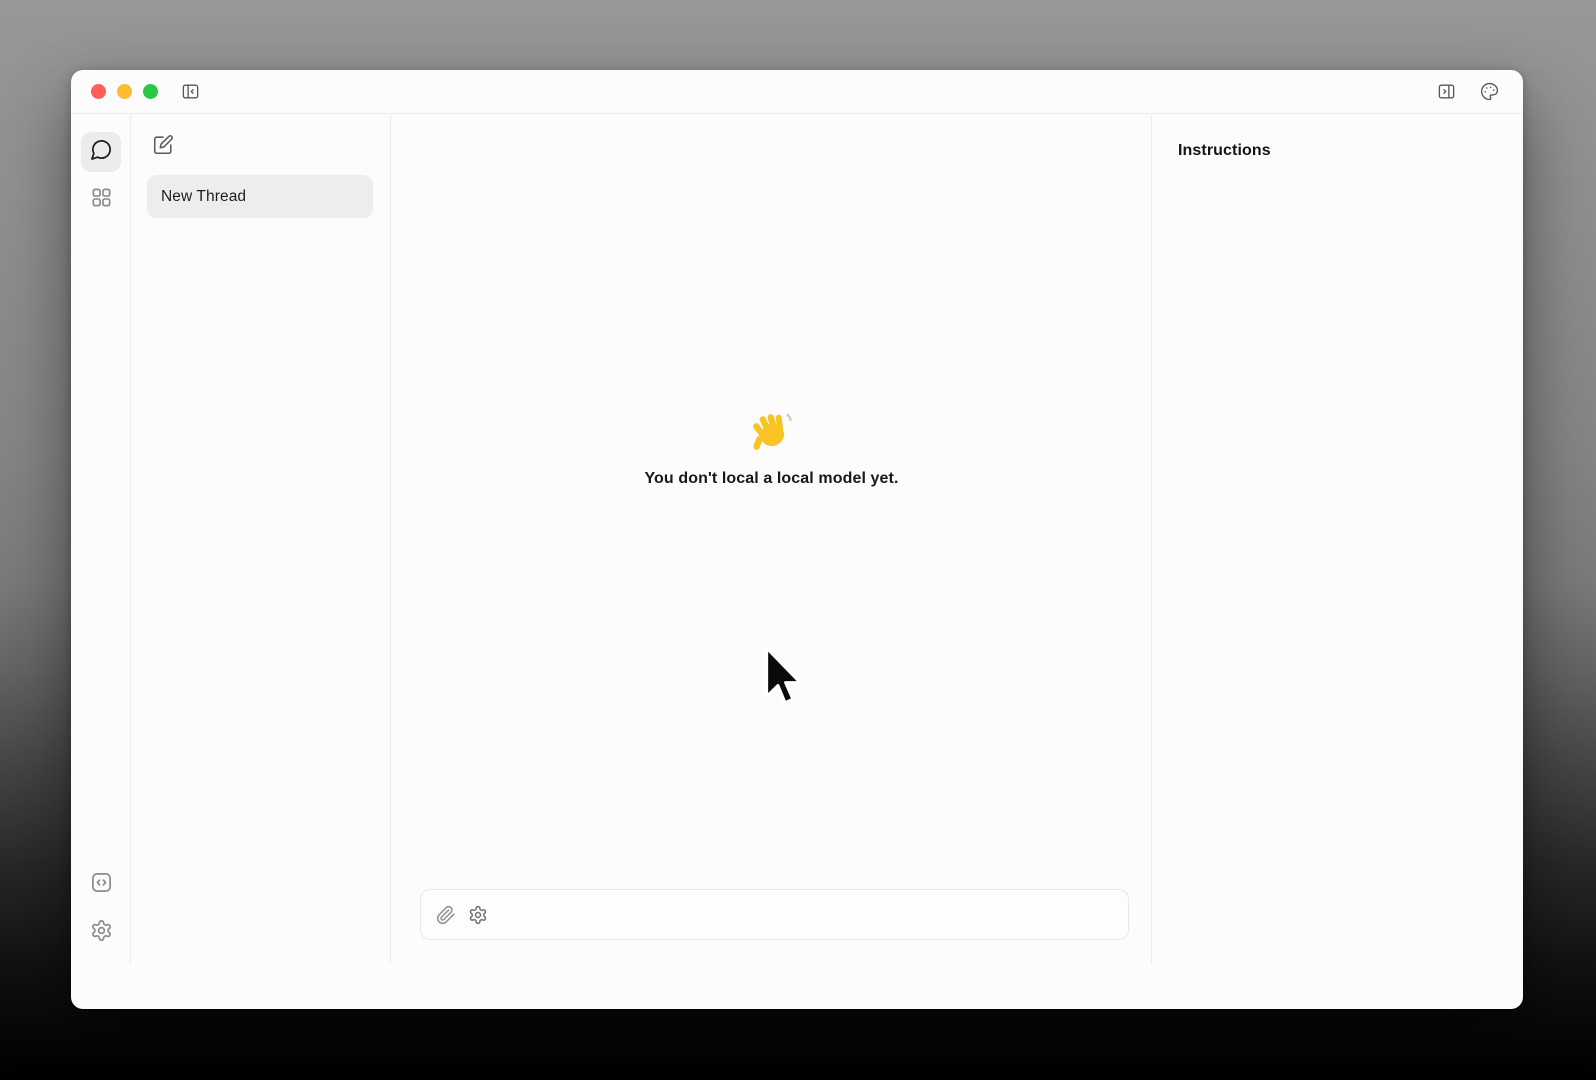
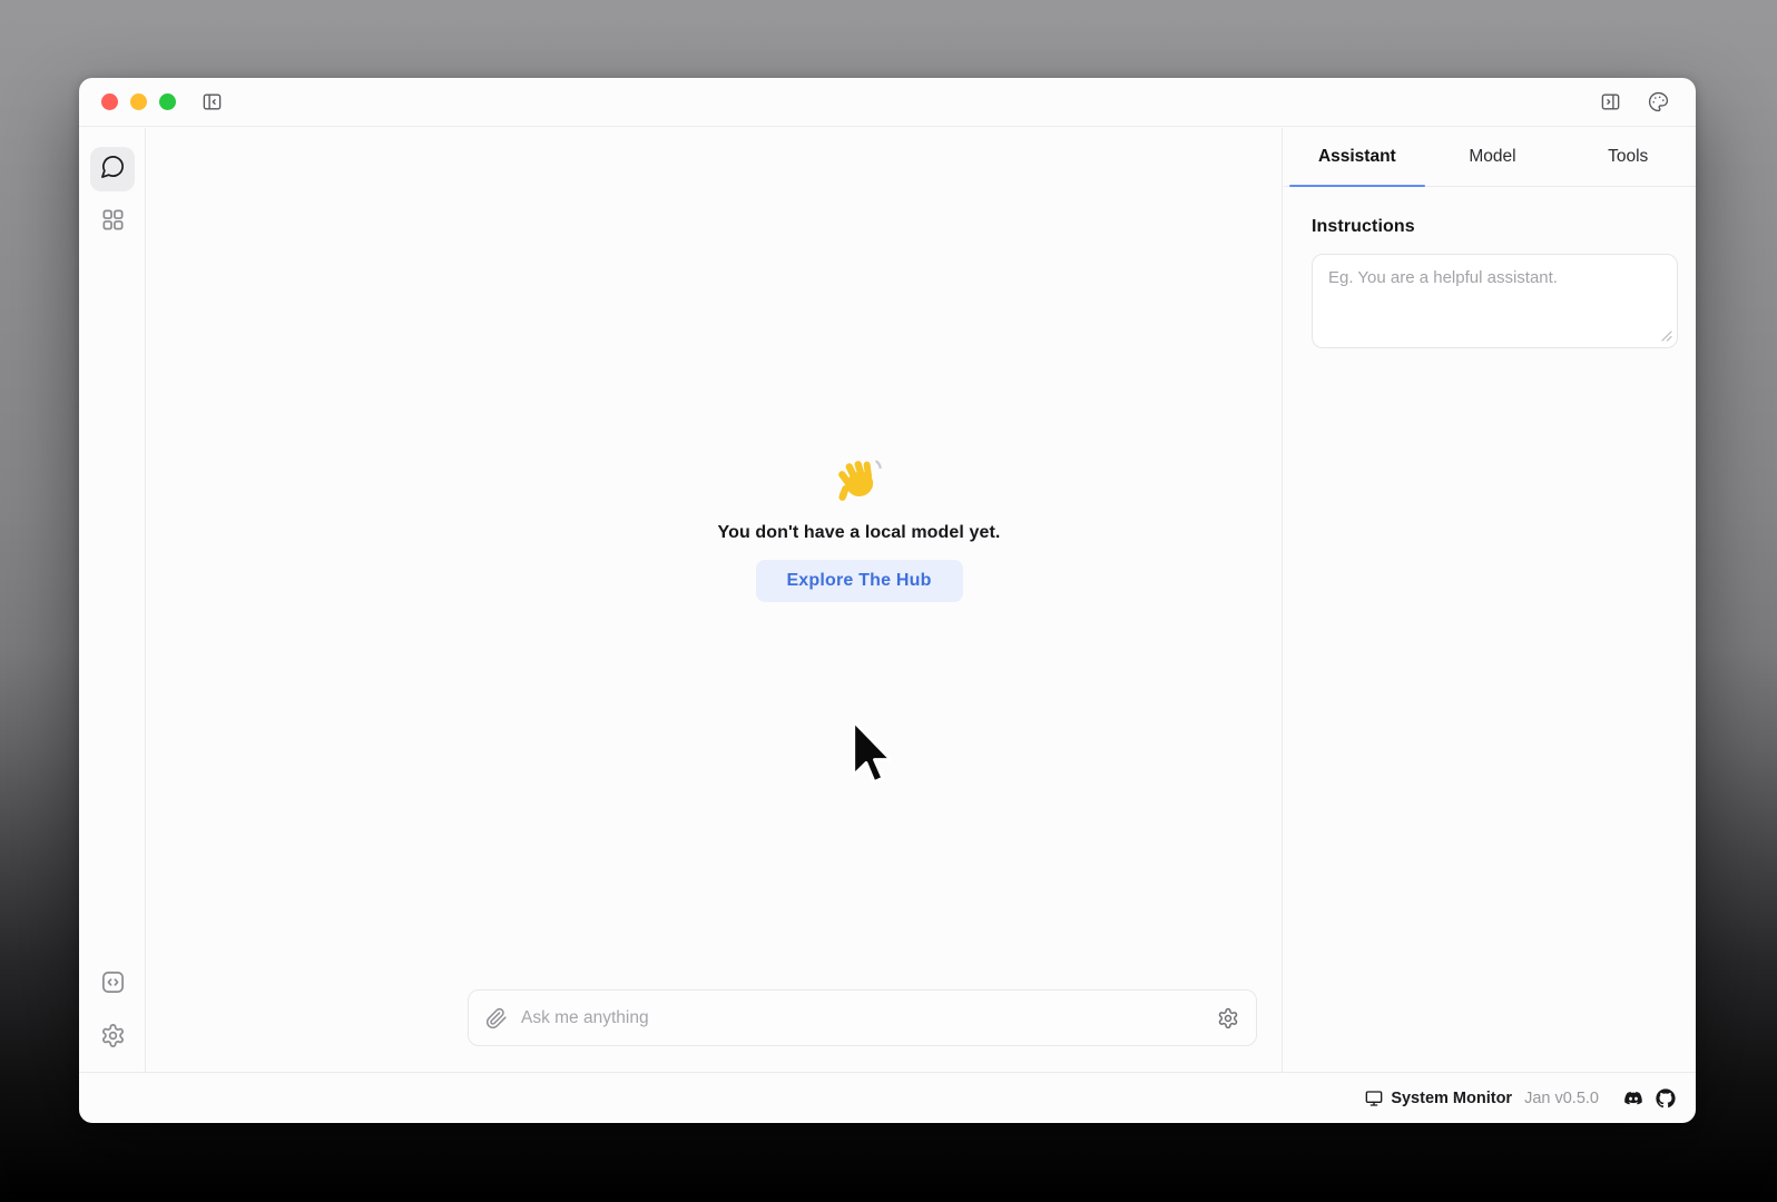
- New Thread
- You don't local a local model yet.
+ You don't have a local model yet.
+ Explore The Hub
+ Ask me anything
+ Assistant
+ Model
+ Tools
  Instructions
+ Eg. You are a helpful assistant.
+ System Monitor
+ Jan v0.5.0
